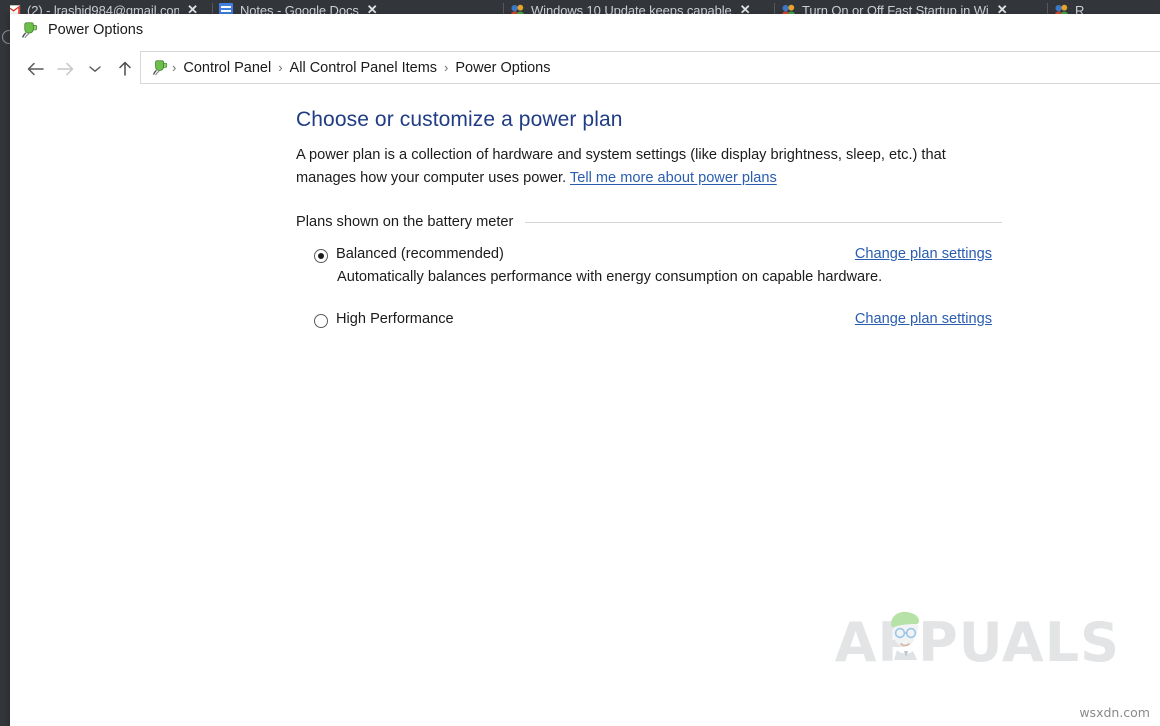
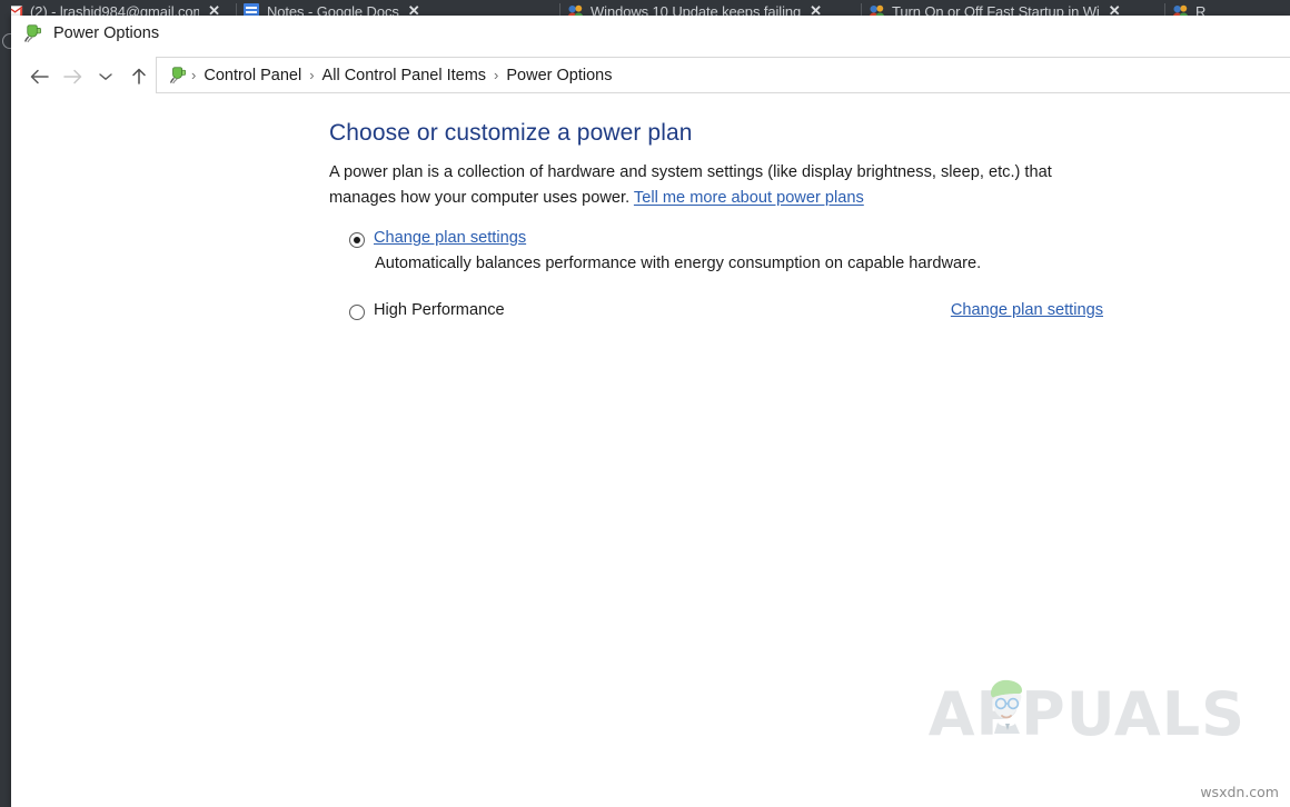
  (2) - lrashid984@gmail.com
  ✕
  Notes - Google Docs
  ✕
- Windows 10 Update keeps capable
+ Windows 10 Update keeps failing
  ✕
  Turn On or Off Fast Startup in Wi
  ✕
  R
  Power Options
  ›
  Control Panel
  ›
  All Control Panel Items
  ›
  Power Options
  Choose or customize a power plan
  A power plan is a collection of hardware and system settings (like display brightness, sleep, etc.) that manages how your computer uses power. Tell me more about power plans
- Plans shown on the battery meter
- Balanced (recommended)
  Change plan settings
  Automatically balances performance with energy consumption on capable hardware.
  High Performance
  Change plan settings
  APUALS
  wsxdn.com
